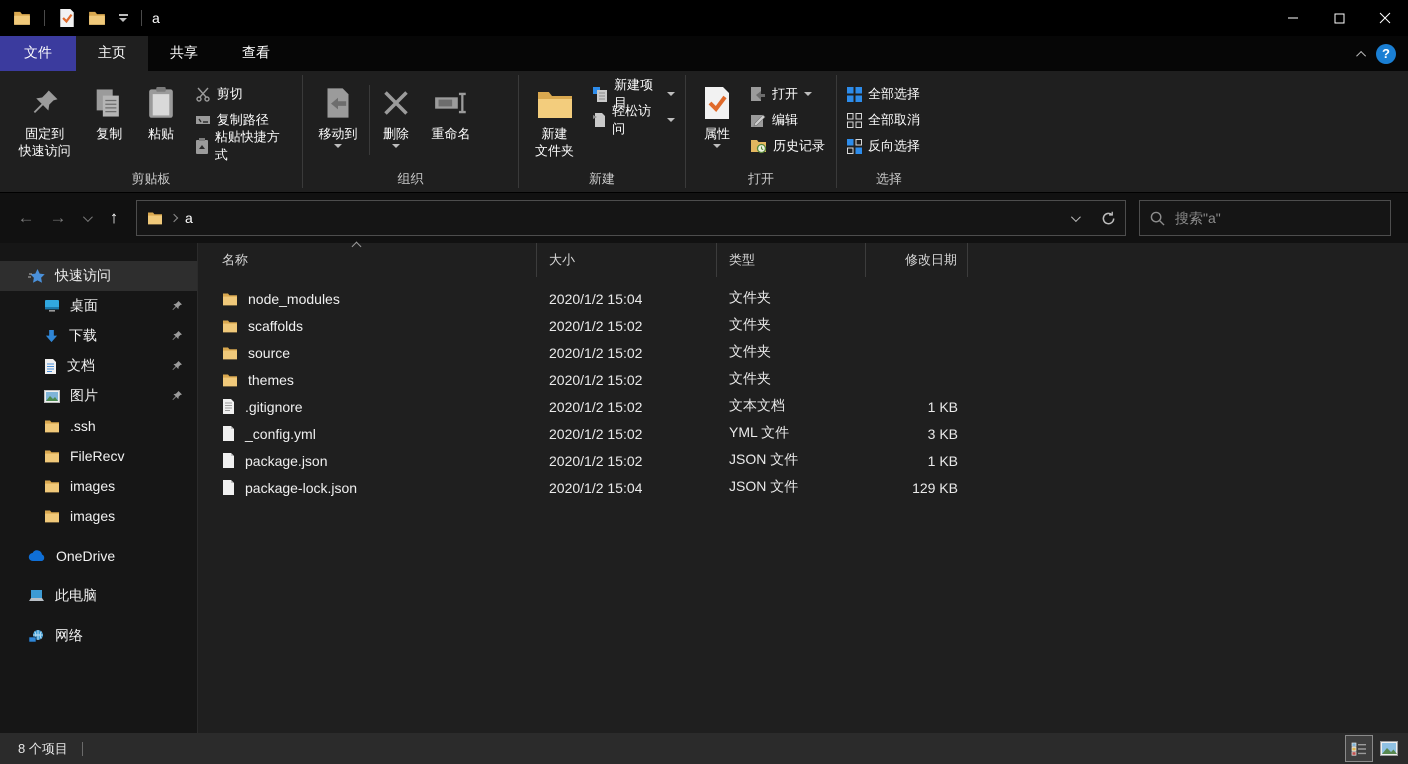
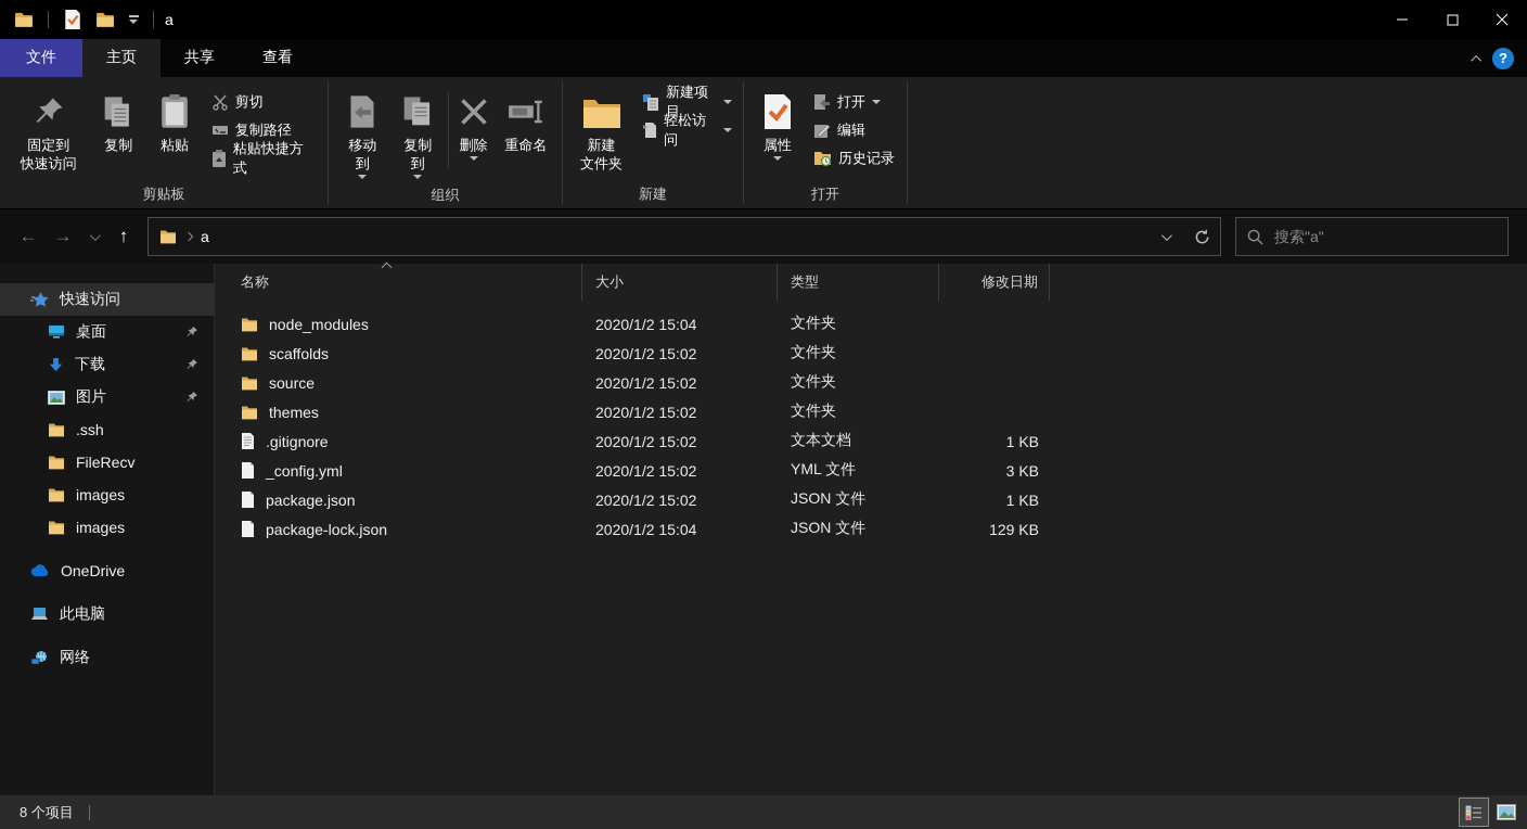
  a
  文件
  主页
  共享
  查看
  ?
  固定到
  快速访问
  复制
  粘贴
  剪切
  复制路径
  粘贴快捷方式
  剪贴板
  移动到
+ 复制到
  删除
  重命名
  组织
  新建
  文件夹
  新建项目
  轻松访问
  新建
  属性
  打开
  编辑
  历史记录
  打开
- 全部选择
- 全部取消
- 反向选择
- 选择
  ←
  →
  ↑
  a
  搜索"a"
  快速访问
  桌面
  下载
- 文档
  图片
  .ssh
  FileRecv
  images
  images
  OneDrive
  此电脑
  网络
  名称
  大小
  类型
  修改日期
  node_modules
  2020/1/2 15:04
  文件夹
  scaffolds
  2020/1/2 15:02
  文件夹
  source
  2020/1/2 15:02
  文件夹
  themes
  2020/1/2 15:02
  文件夹
  .gitignore
  2020/1/2 15:02
  文本文档
  1 KB
  _config.yml
  2020/1/2 15:02
  YML 文件
  3 KB
  package.json
  2020/1/2 15:02
  JSON 文件
  1 KB
  package-lock.json
  2020/1/2 15:04
  JSON 文件
  129 KB
  8 个项目
